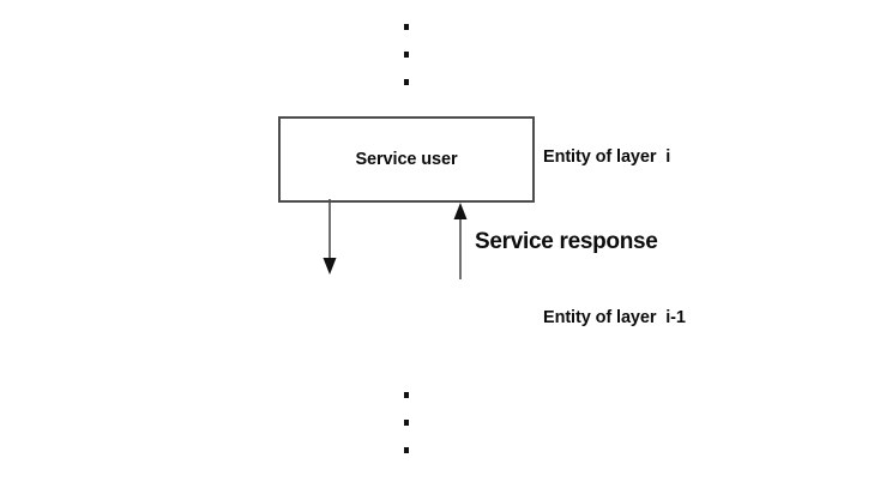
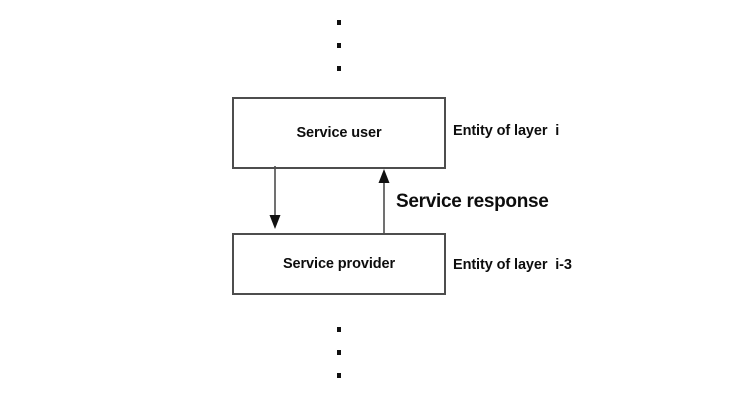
  Service user
  Entity of layer i
  Service response
+ Service provider
- Entity of layer i-1
+ Entity of layer i-3
